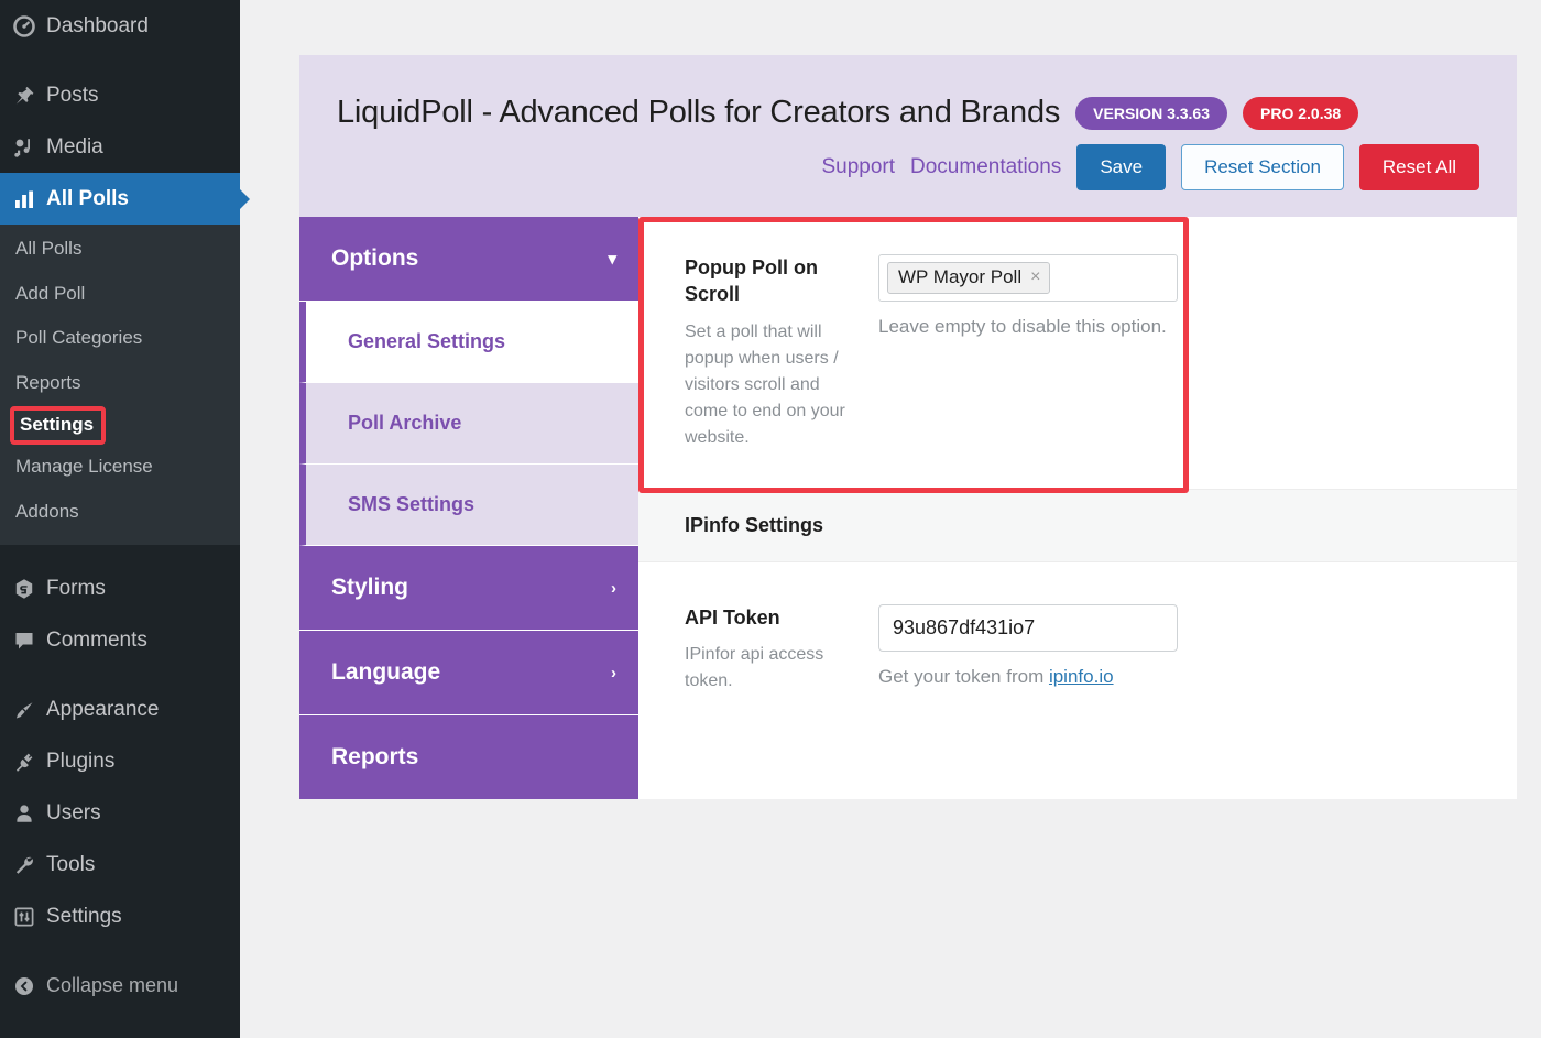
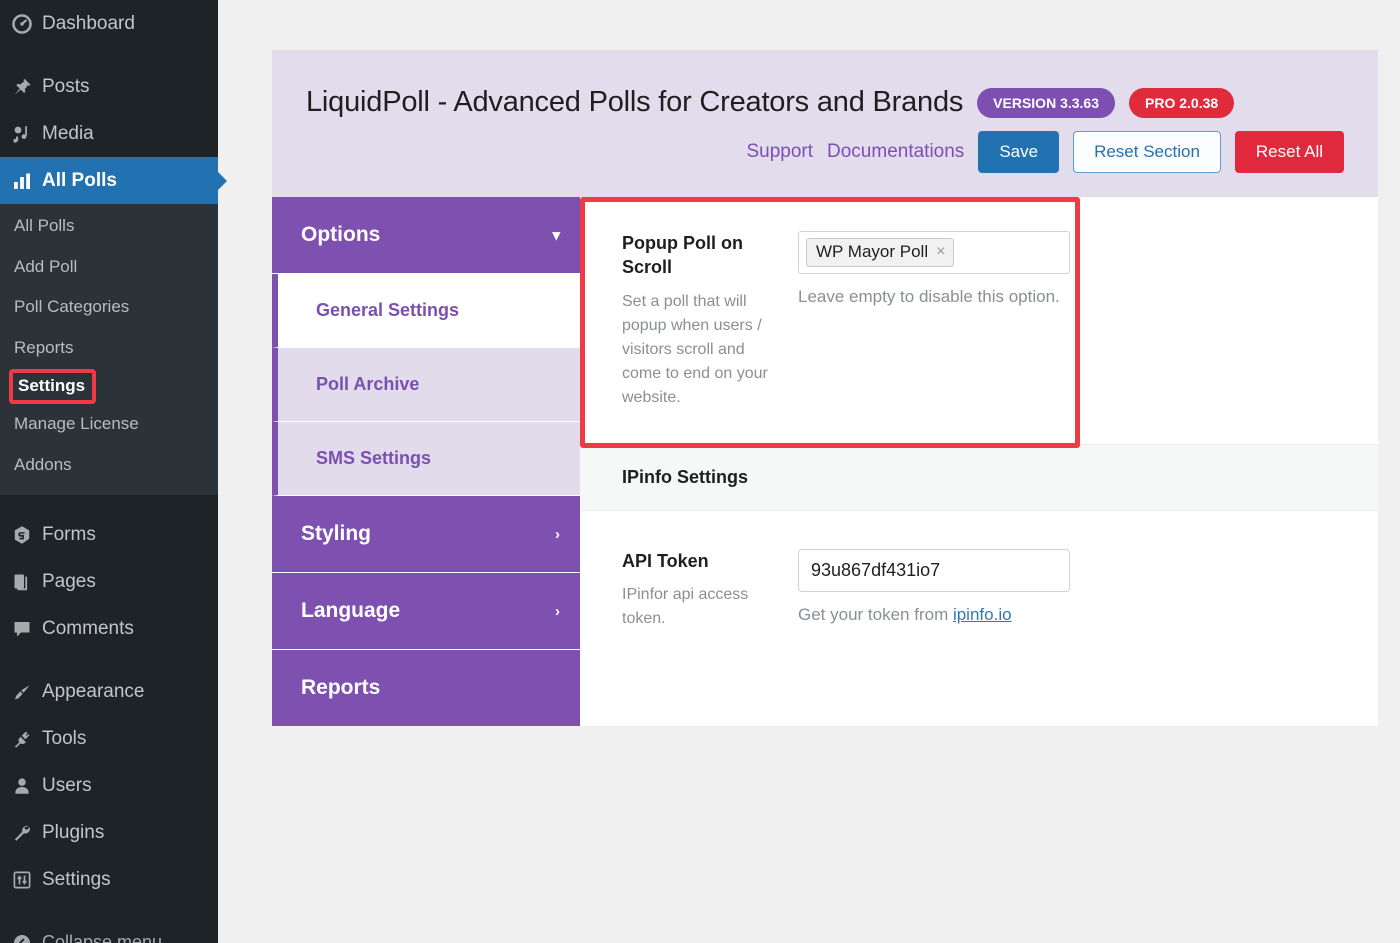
  Dashboard
  Posts
  Media
  All Polls
  All Polls
  Add Poll
  Poll Categories
  Reports
  Settings
  Manage License
  Addons
  Forms
+ Pages
  Comments
  Appearance
- Plugins
+ Tools
  Users
- Tools
+ Plugins
  Settings
  Collapse menu
  LiquidPoll - Advanced Polls for Creators and Brands
  VERSION 3.3.63
  PRO 2.0.38
  Support
  Documentations
  Save
  Reset Section
  Reset All
  Options
  ▾
  General Settings
  Poll Archive
  SMS Settings
  Styling
  ›
  Language
  ›
  Reports
  Popup Poll on Scroll
  Set a poll that will popup when users / visitors scroll and come to end on your website.
  WP Mayor Poll
  ×
  Leave empty to disable this option.
  IPinfo Settings
  API Token
  IPinfor api access token.
  93u867df431io7
  Get your token from ipinfo.io
